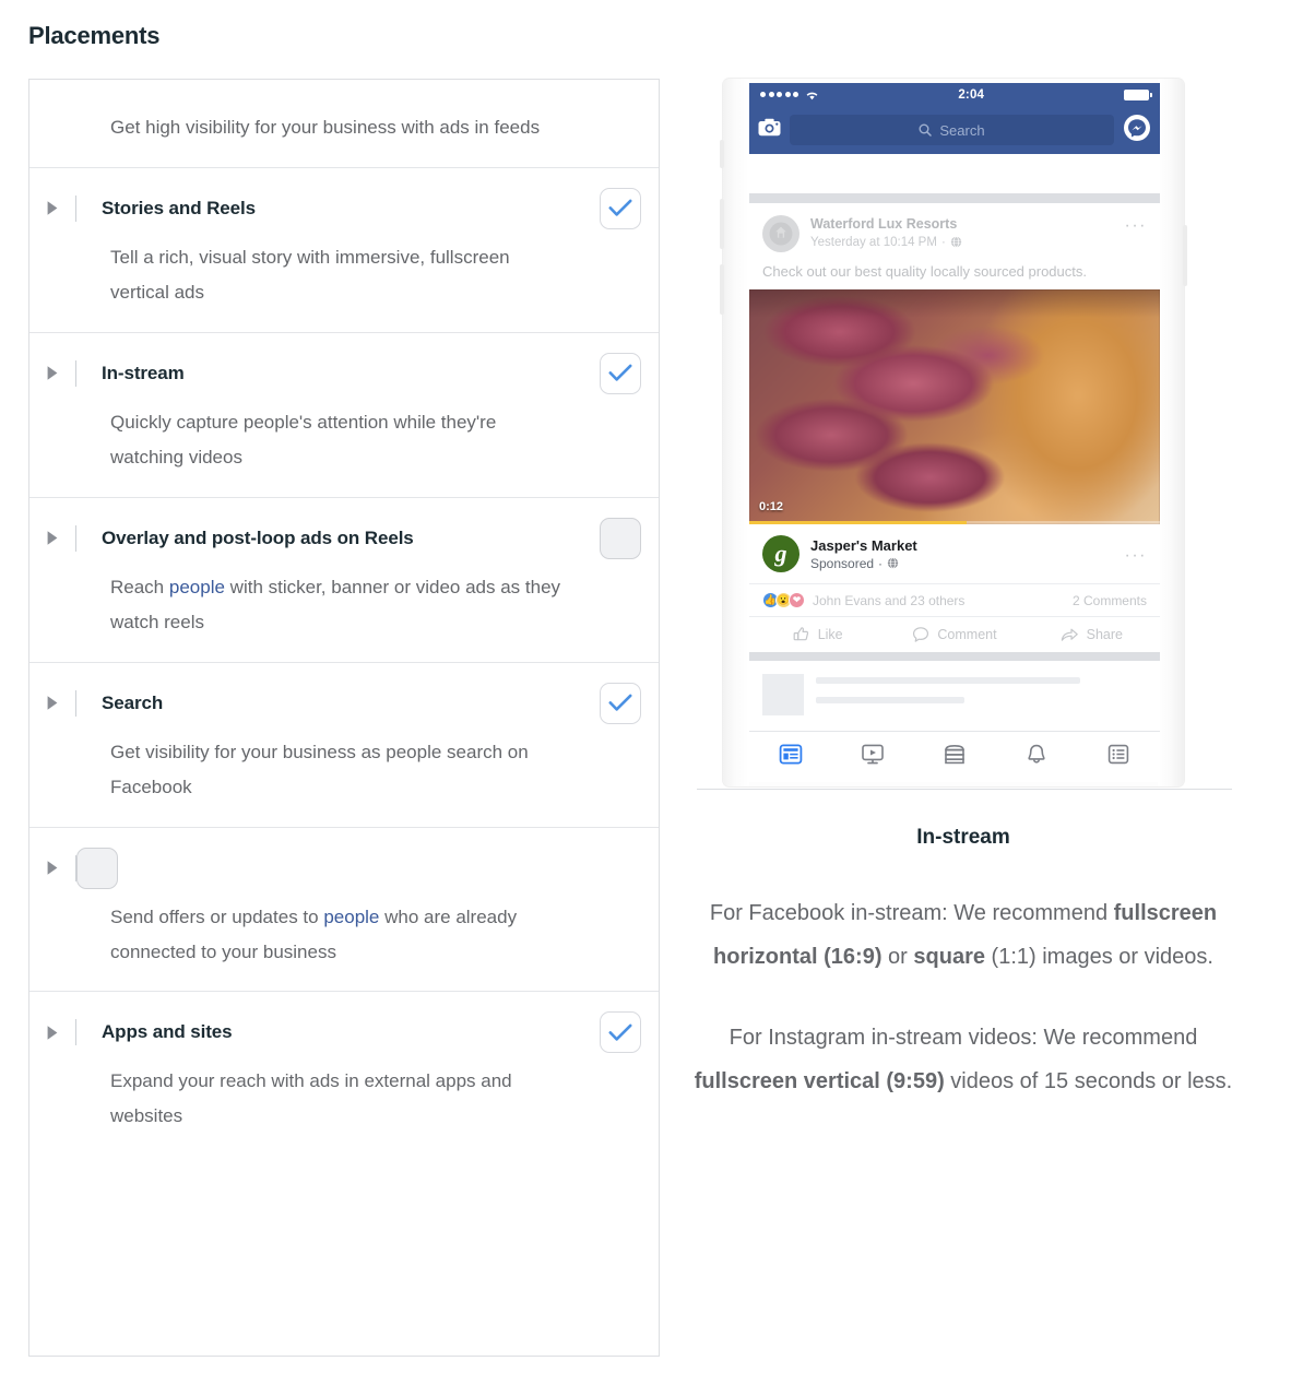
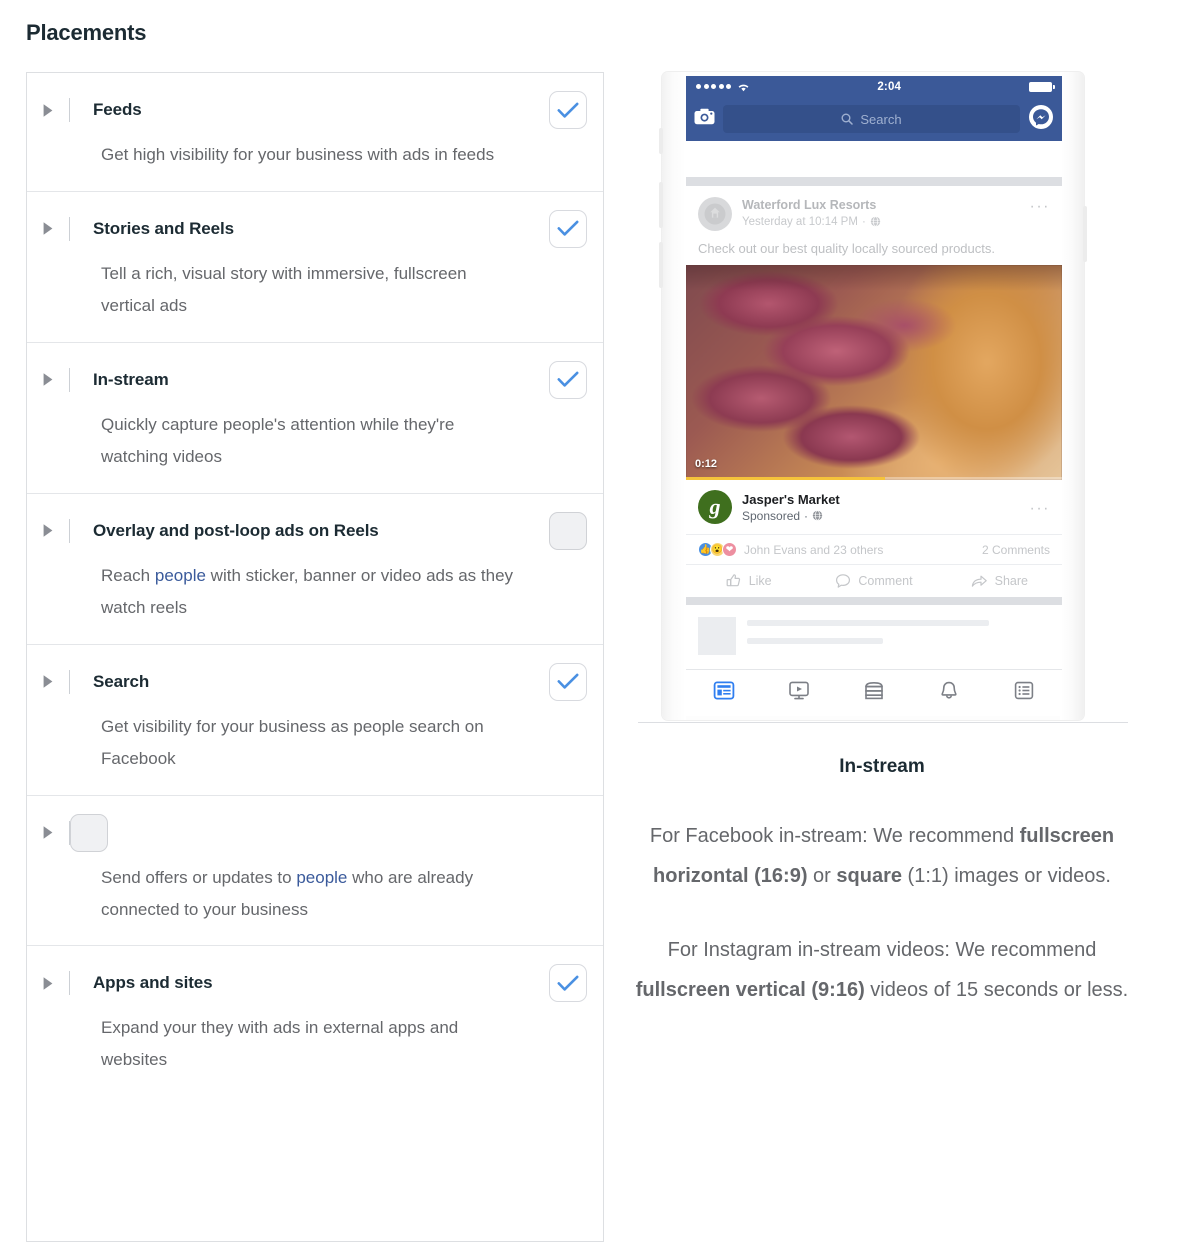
  Placements
+ Feeds
  Get high visibility for your business with ads in feeds
  Stories and Reels
  Tell a rich, visual story with immersive, fullscreen vertical ads
  In-stream
  Quickly capture people's attention while they're watching videos
  Overlay and post-loop ads on Reels
  Reach people with sticker, banner or video ads as they watch reels
  Search
  Get visibility for your business as people search on Facebook
  Send offers or updates to people who are already connected to your business
  Apps and sites
- Expand your reach with ads in external apps and websites
+ Expand your they with ads in external apps and websites
  2:04
  Search
  Waterford Lux Resorts
  Yesterday at 10:14 PM
  ·
  ···
  Check out our best quality locally sourced products.
  0:12
  g
  Jasper's Market
  Sponsored
  ·
  ···
  👍
  😮
  ❤
  John Evans and 23 others
  2 Comments
  Like
  Comment
  Share
  In-stream
  For Facebook in-stream: We recommend fullscreen horizontal (16:9) or square (1:1) images or videos.
- For Instagram in-stream videos: We recommend fullscreen vertical (9:59) videos of 15 seconds or less.
+ For Instagram in-stream videos: We recommend fullscreen vertical (9:16) videos of 15 seconds or less.
